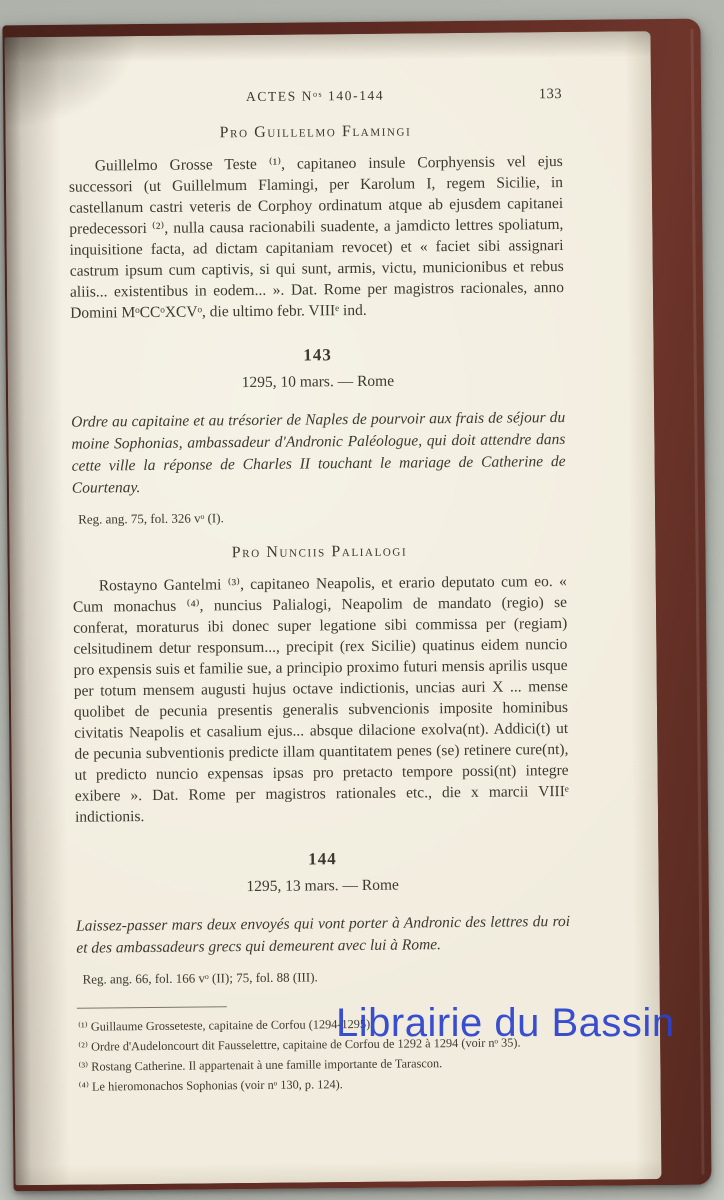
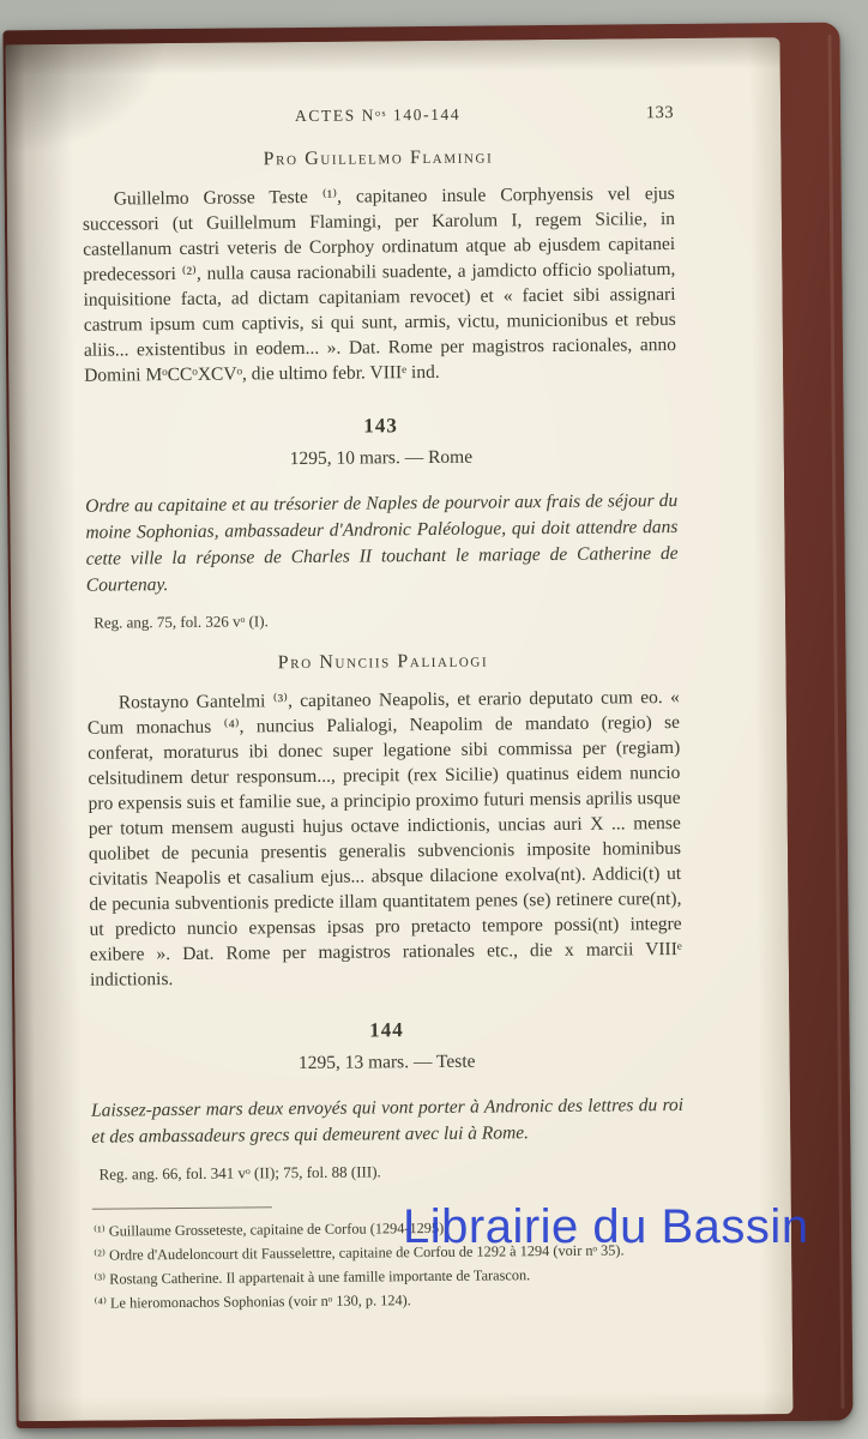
  ACTES Nᵒˢ 140-144
  133
  Pro Guillelmo Flamingi
- Guillelmo Grosse Teste ⁽¹⁾, capitaneo insule Corphyensis vel ejus successori (ut Guillelmum Flamingi, per Karolum I, regem Sicilie, in castellanum castri veteris de Corphoy ordinatum atque ab ejusdem capitanei predecessori ⁽²⁾, nulla causa racionabili suadente, a jamdicto lettres spoliatum, inquisitione facta, ad dictam capitaniam revocet) et « faciet sibi assignari castrum ipsum cum captivis, si qui sunt, armis, victu, municionibus et rebus aliis... existentibus in eodem... ». Dat. Rome per magistros racionales, anno Domini MᵒCCᵒXCVᵒ, die ultimo febr. VIIIᵉ ind.
+ Guillelmo Grosse Teste ⁽¹⁾, capitaneo insule Corphyensis vel ejus successori (ut Guillelmum Flamingi, per Karolum I, regem Sicilie, in castellanum castri veteris de Corphoy ordinatum atque ab ejusdem capitanei predecessori ⁽²⁾, nulla causa racionabili suadente, a jamdicto officio spoliatum, inquisitione facta, ad dictam capitaniam revocet) et « faciet sibi assignari castrum ipsum cum captivis, si qui sunt, armis, victu, municionibus et rebus aliis... existentibus in eodem... ». Dat. Rome per magistros racionales, anno Domini MᵒCCᵒXCVᵒ, die ultimo febr. VIIIᵉ ind.
  143
  1295, 10 mars. — Rome
  Ordre au capitaine et au trésorier de Naples de pourvoir aux frais de séjour du moine Sophonias, ambassadeur d'Andronic Paléologue, qui doit attendre dans cette ville la réponse de Charles II touchant le mariage de Catherine de Courtenay.
  Reg. ang. 75, fol. 326 vᵒ (I).
  Pro Nunciis Palialogi
  Rostayno Gantelmi ⁽³⁾, capitaneo Neapolis, et erario deputato cum eo. « Cum monachus ⁽⁴⁾, nuncius Palialogi, Neapolim de mandato (regio) se conferat, moraturus ibi donec super legatione sibi commissa per (regiam) celsitudinem detur responsum..., precipit (rex Sicilie) quatinus eidem nuncio pro expensis suis et familie sue, a principio proximo futuri mensis aprilis usque per totum mensem augusti hujus octave indictionis, uncias auri X ... mense quolibet de pecunia presentis generalis subvencionis imposite hominibus civitatis Neapolis et casalium ejus... absque dilacione exolva(nt). Addici(t) ut de pecunia subventionis predicte illam quantitatem penes (se) retinere cure(nt), ut predicto nuncio expensas ipsas pro pretacto tempore possi(nt) integre exibere ». Dat. Rome per magistros rationales etc., die x marcii VIIIᵉ indictionis.
  144
- 1295, 13 mars. — Rome
+ 1295, 13 mars. — Teste
  Laissez-passer mars deux envoyés qui vont porter à Andronic des lettres du roi et des ambassadeurs grecs qui demeurent avec lui à Rome.
- Reg. ang. 66, fol. 166 vᵒ (II); 75, fol. 88 (III).
+ Reg. ang. 66, fol. 341 vᵒ (II); 75, fol. 88 (III).
  ⁽¹⁾ Guillaume Grosseteste, capitaine de Corfou (1294-1295).
  ⁽²⁾ Ordre d'Audeloncourt dit Fausselettre, capitaine de Corfou de 1292 à 1294 (voir nᵒ 35).
  ⁽³⁾ Rostang Catherine. Il appartenait à une famille importante de Tarascon.
  ⁽⁴⁾ Le hieromonachos Sophonias (voir nᵒ 130, p. 124).
  Librairie du Bassin
